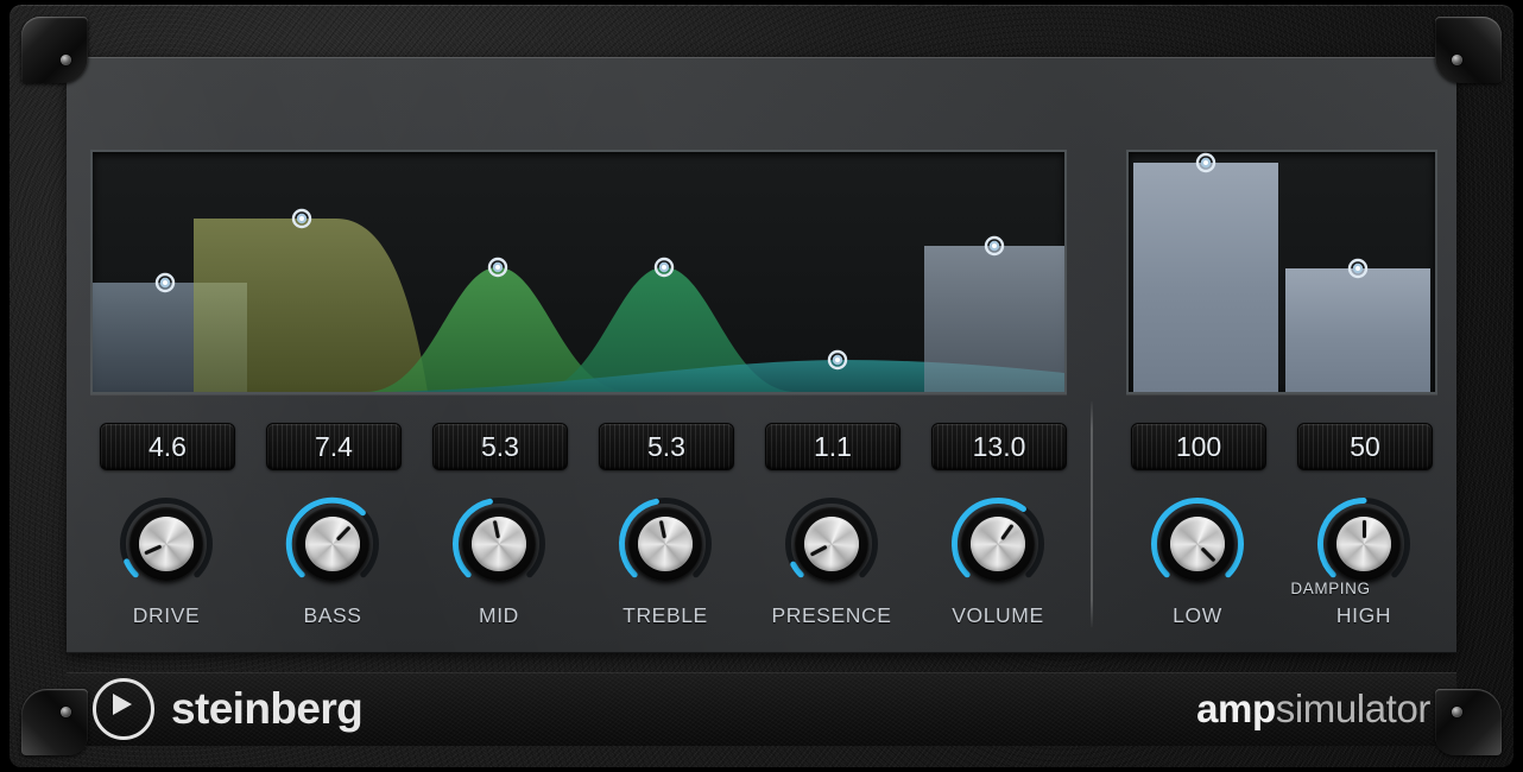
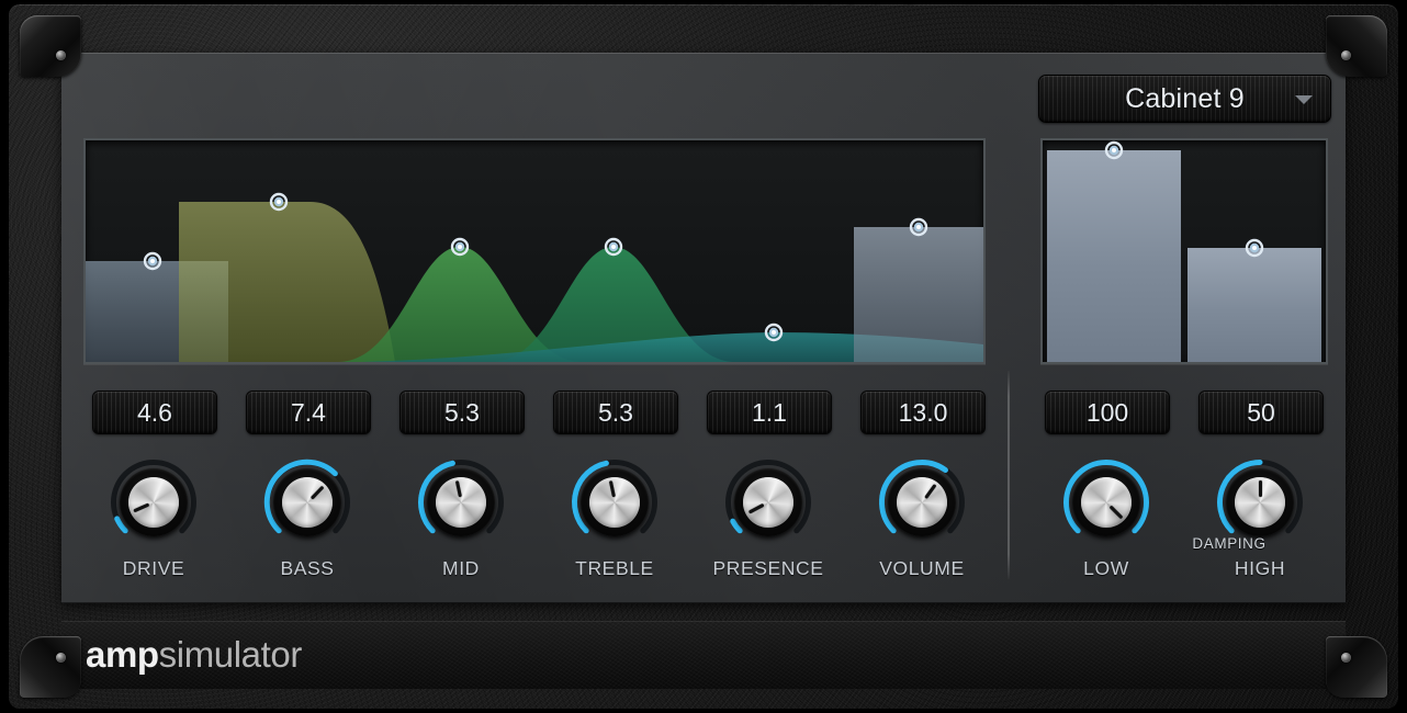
+ Cabinet 9
  4.6
  DRIVE
  7.4
  BASS
  5.3
  MID
  5.3
  TREBLE
  1.1
  PRESENCE
  13.0
  VOLUME
  100
  LOW
  50
  HIGH
  DAMPING
- steinberg
  ampsimulator
